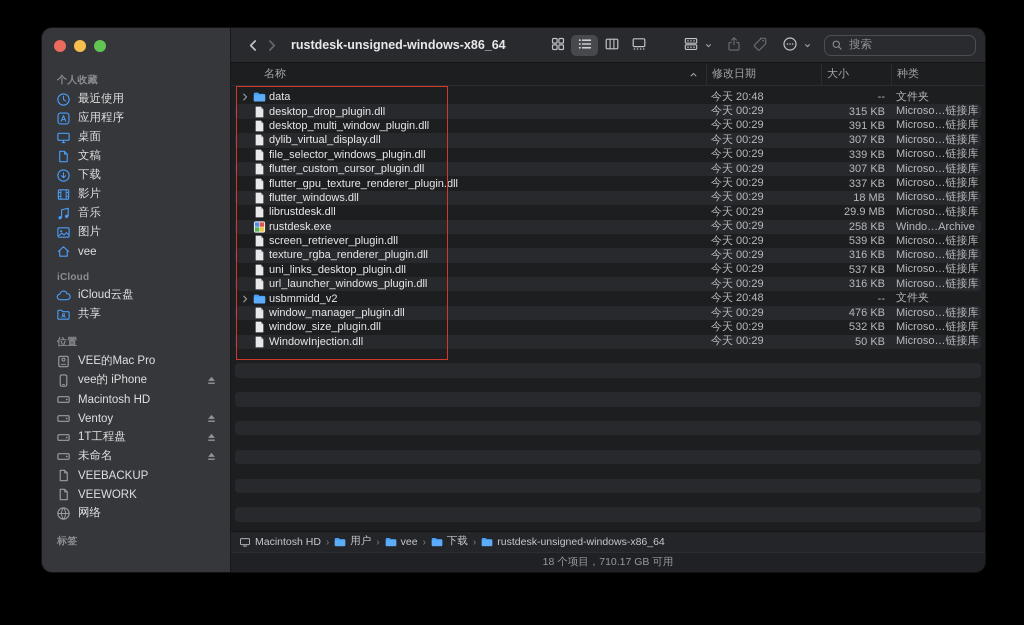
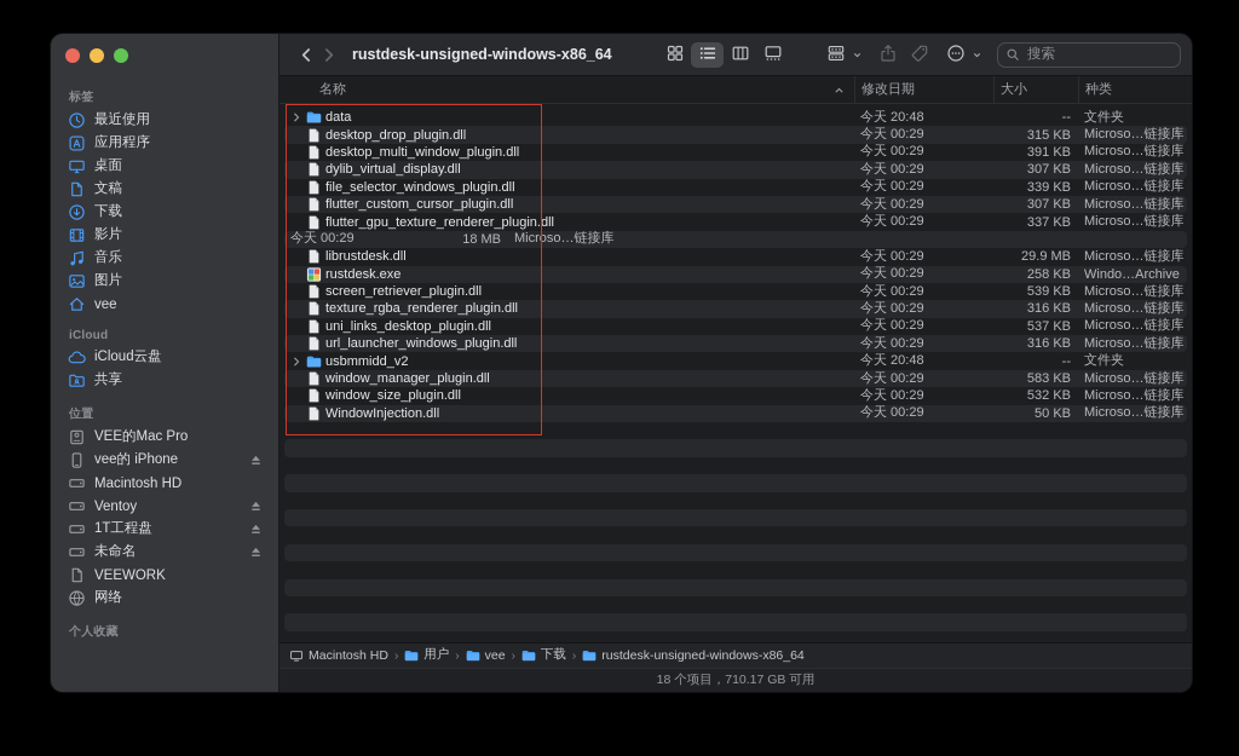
- 个人收藏
+ 标签
  最近使用
  应用程序
  桌面
  文稿
  下载
  影片
  音乐
  图片
  vee
  iCloud
  iCloud云盘
  共享
  位置
  VEE的Mac Pro
  vee的 iPhone
  Macintosh HD
  Ventoy
  1T工程盘
  未命名
- VEEBACKUP
  VEEWORK
  网络
- 标签
+ 个人收藏
  rustdesk-unsigned-windows-x86_64
  搜索
  名称
  修改日期
  大小
  种类
  data
  今天 20:48
  --
  文件夹
  desktop_drop_plugin.dll
  今天 00:29
  315 KB
  Microso…链接库
  desktop_multi_window_plugin.dll
  今天 00:29
  391 KB
  Microso…链接库
  dylib_virtual_display.dll
  今天 00:29
  307 KB
  Microso…链接库
  file_selector_windows_plugin.dll
  今天 00:29
  339 KB
  Microso…链接库
  flutter_custom_cursor_plugin.dll
  今天 00:29
  307 KB
  Microso…链接库
  flutter_gpu_texture_renderer_plugin.dll
  今天 00:29
  337 KB
  Microso…链接库
- flutter_windows.dll
  今天 00:29
  18 MB
  Microso…链接库
  librustdesk.dll
  今天 00:29
  29.9 MB
  Microso…链接库
  rustdesk.exe
  今天 00:29
  258 KB
  Windo…Archive
  screen_retriever_plugin.dll
  今天 00:29
  539 KB
  Microso…链接库
  texture_rgba_renderer_plugin.dll
  今天 00:29
  316 KB
  Microso…链接库
  uni_links_desktop_plugin.dll
  今天 00:29
  537 KB
  Microso…链接库
  url_launcher_windows_plugin.dll
  今天 00:29
  316 KB
  Microso…链接库
  usbmmidd_v2
  今天 20:48
  --
  文件夹
  window_manager_plugin.dll
  今天 00:29
- 476 KB
+ 583 KB
  Microso…链接库
  window_size_plugin.dll
  今天 00:29
  532 KB
  Microso…链接库
  WindowInjection.dll
  今天 00:29
  50 KB
  Microso…链接库
  Macintosh HD
  ›
  用户
  ›
  vee
  ›
  下载
  ›
  rustdesk-unsigned-windows-x86_64
  18 个项目，710.17 GB 可用
